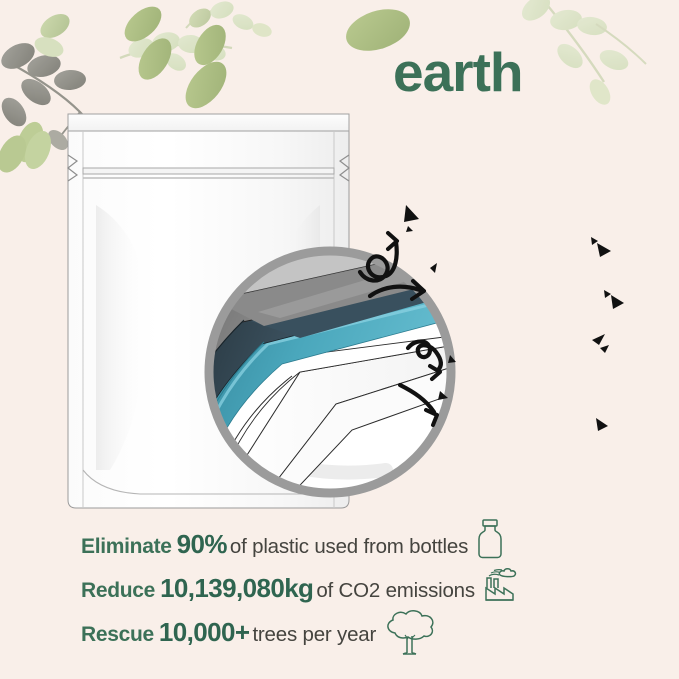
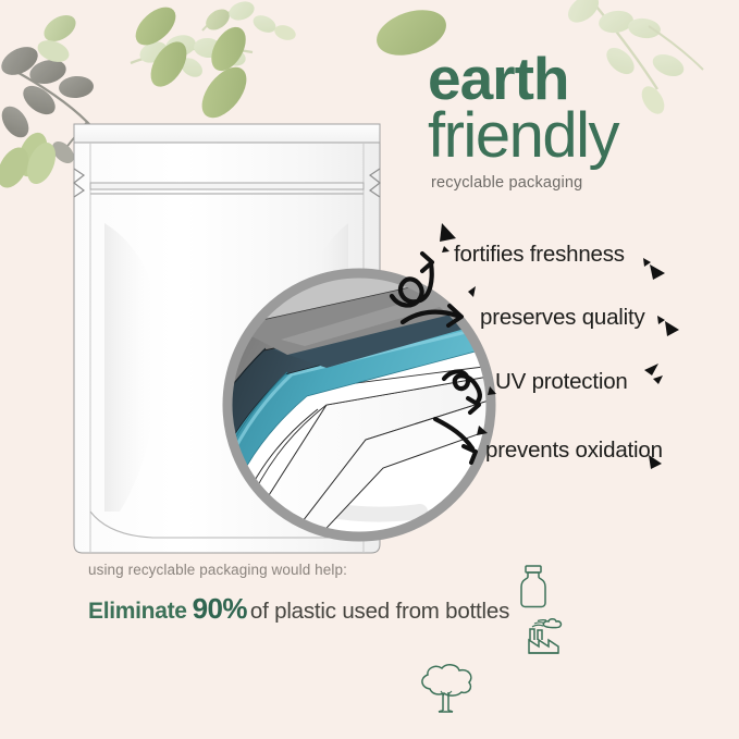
  earth
+ friendly
+ recyclable packaging
+ fortifies freshness
+ preserves quality
+ UV protection
+ prevents oxidation
+ using recyclable packaging would help:
  Eliminate 90% of plastic used from bottles
- Reduce 10,139,080kg of CO2 emissions
- Rescue 10,000+ trees per year
